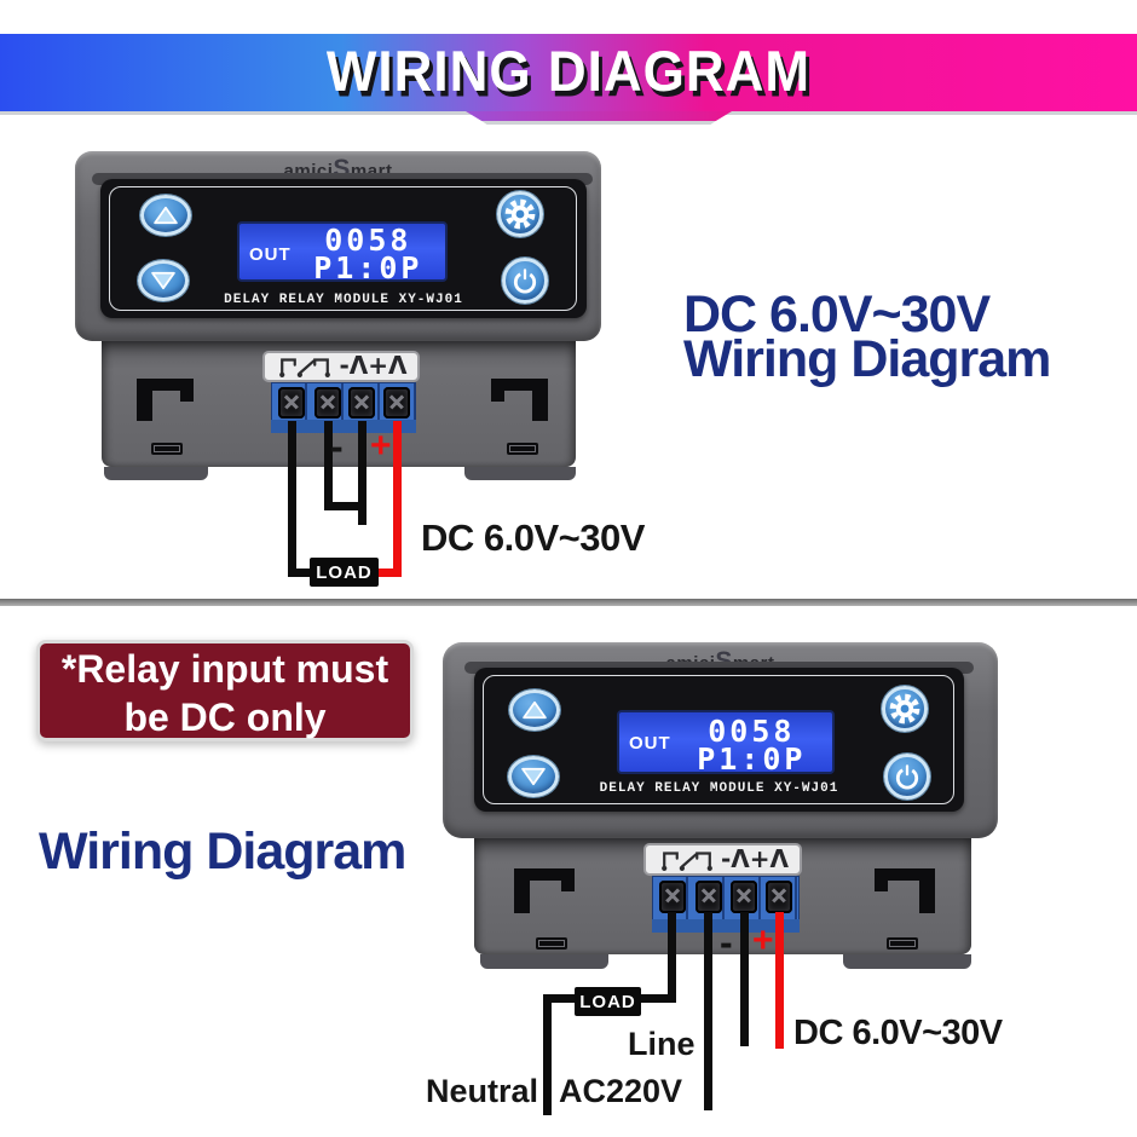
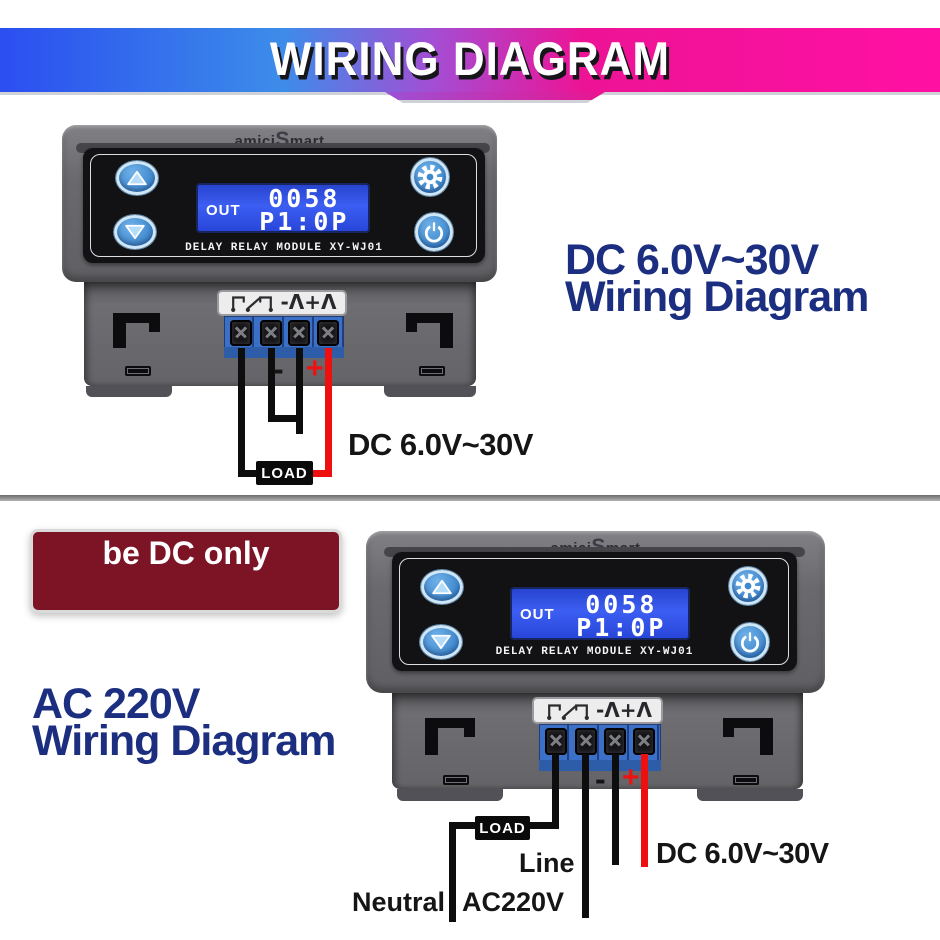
  WIRING DIAGRAM
  DC 6.0V~30V
  Wiring Diagram
  amiciSmart
  OUT
  0058
  P1:0P
  DELAY RELAY MODULE XY-WJ01
  -Λ+Λ
  -
  +
  LOAD
  DC 6.0V~30V
- *Relay input must
  be DC only
+ AC 220V
  Wiring Diagram
  OUT
  0058
  P1:0P
  DELAY RELAY MODULE XY-WJ01
  -Λ+Λ
  -
  +
  LOAD
  Line
  Neutral
  AC220V
  DC 6.0V~30V
